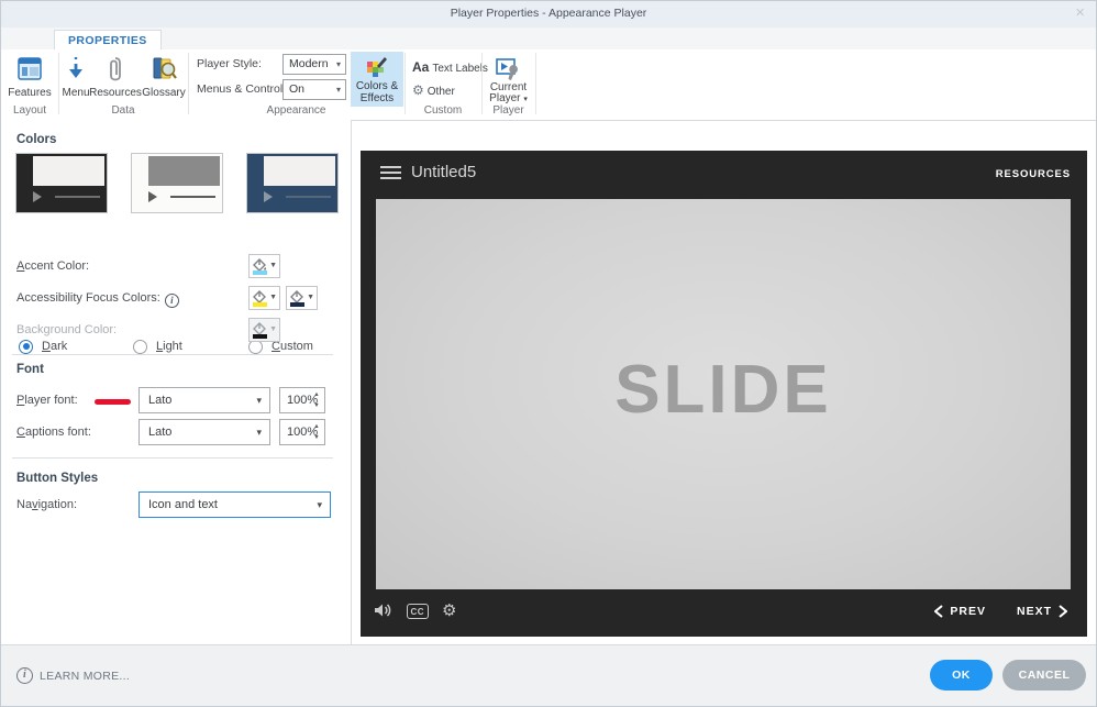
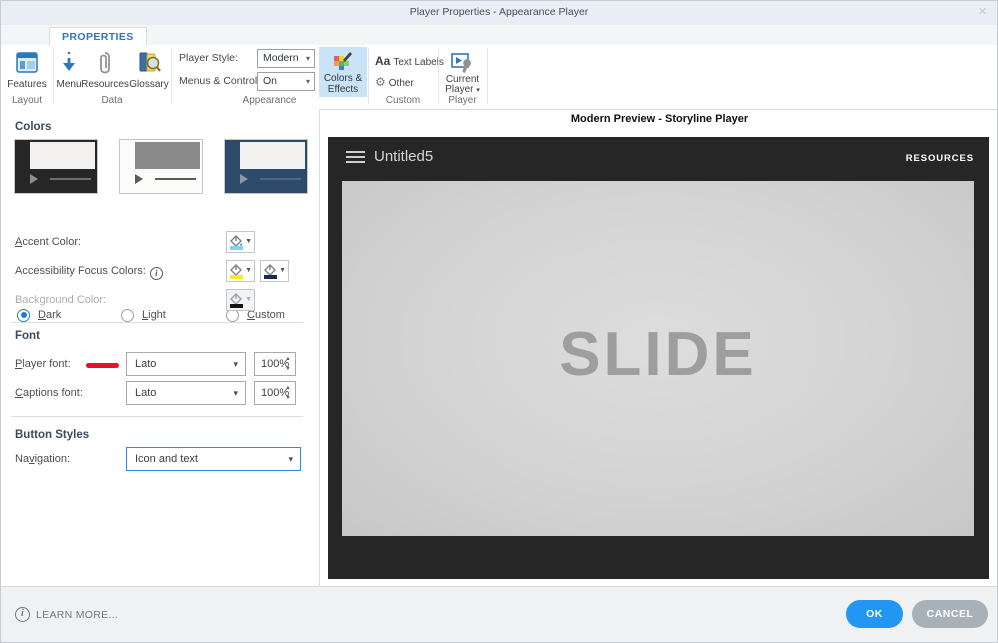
  Player Properties - Appearance Player
  ×
  PROPERTIES
  Features
  Layout
  Menu
  Resources
  Glossary
  Data
  Player Style:
  Modern
  ▾
  Menus & Contro
  On
  ▾
  Colors &
  Effects
  Appearance
  Aa Text Labes
  ⚙ Other
  Custom
  Current
  Player
  Player
  Colors
  Dark
  Light
  Custom
  Accent Color:
  Accessibility Focus Colors: i
  Background Color:
  Font
  Player font:
  Lato
  ▾
  100%
  Captions font:
  Lato
  ▾
  100%
  Button Styles
  Navigation:
  Icon and text
  ▾
+ Modern Preview - Storyline Player
  Untitled5
  RESOURCES
  SLIDE
- CC
- ⚙
- PREV
- NEXT
  i
  LEARN MORE...
  OK
  CANCEL
